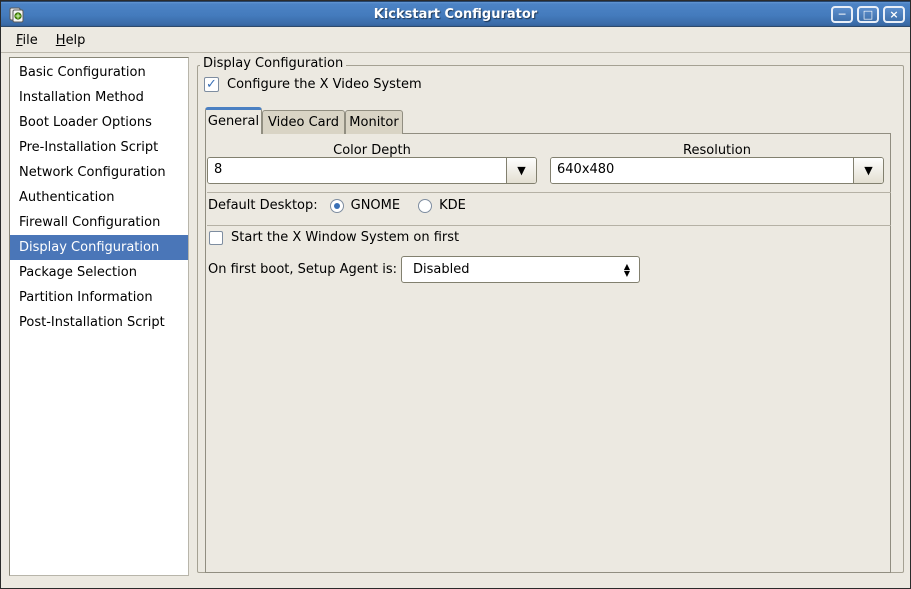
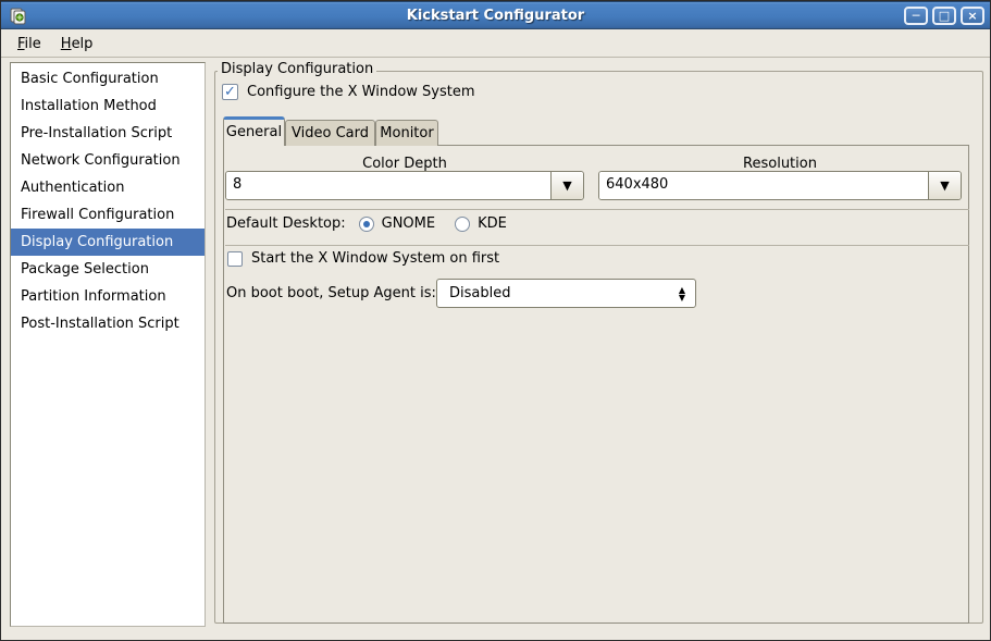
  Kickstart Configurator
  ─
  □
  ×
  File
  Help
  Basic Configuration
  Installation Method
- Boot Loader Options
  Pre-Installation Script
  Network Configuration
  Authentication
  Firewall Configuration
  Display Configuration
  Package Selection
  Partition Information
  Post-Installation Script
  Display Configuration
  ✓
- Configure the X Video System
+ Configure the X Window System
  General
  Video Card
  Monitor
  Color Depth
  Resolution
  8
  ▼
  640x480
  ▼
  Default Desktop:
  GNOME
  KDE
  Start the X Window System on first
- On first boot, Setup Agent is:
+ On boot boot, Setup Agent is:
  Disabled
  ▲
  ▼
